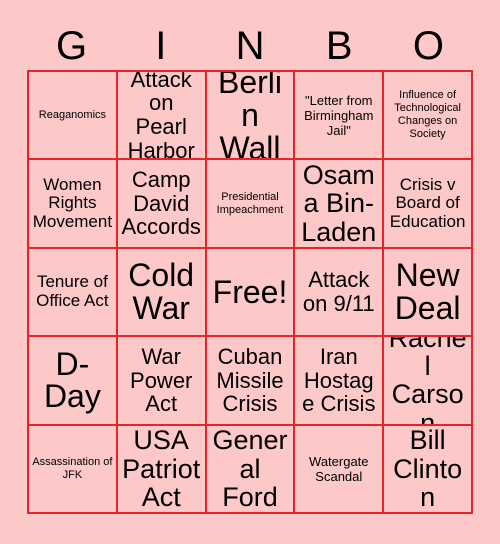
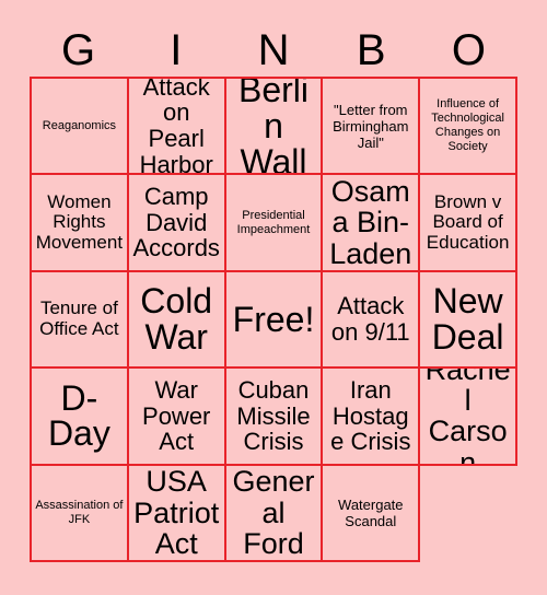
  G
  I
  N
  B
  O
  Reaganomics
  Attack on Pearl Harbor
  Berlin Wall
  "Letter from Birmingham Jail"
  Influence of Technological Changes on Society
  Women Rights Movement
  Camp David Accords
  Presidential Impeachment
  Osama Bin-Laden
- Crisis v Board of Education
+ Brown v Board of Education
  Tenure of Office Act
  Cold War
  Free!
  Attack on 9/11
  New Deal
  D-Day
  War Power Act
  Cuban Missile Crisis
  Iran Hostage Crisis
  Rachel Carson
  Assassination of JFK
  USA Patriot Act
  General Ford
  Watergate Scandal
- Bill Clinton
